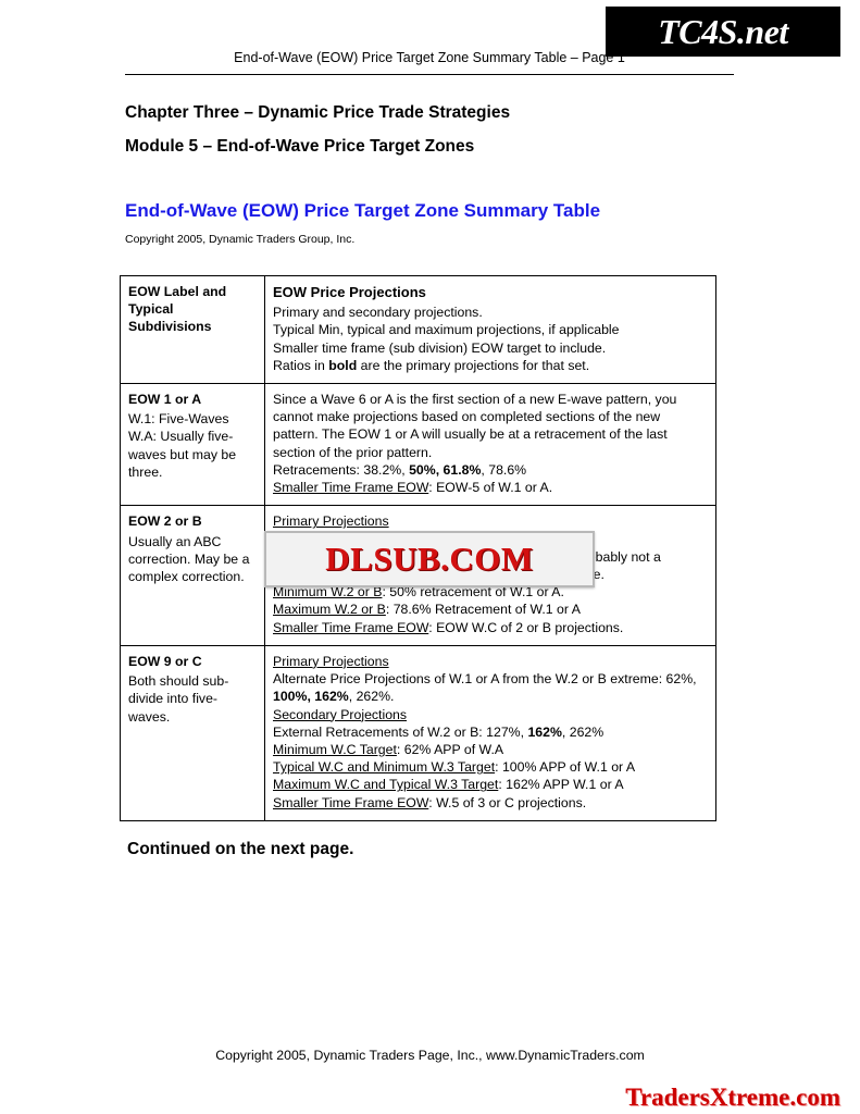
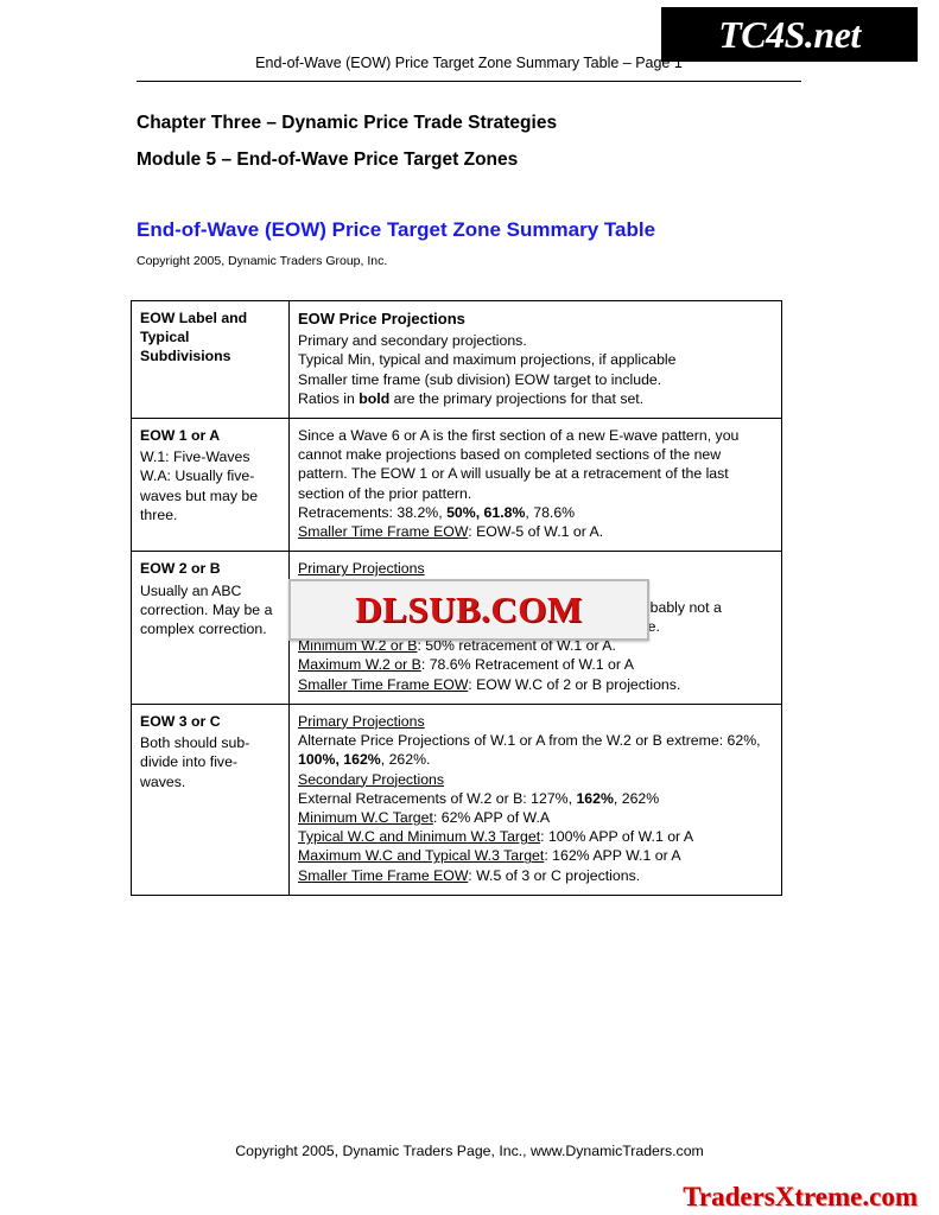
  TC4S.net
  End-of-Wave (EOW) Price Target Zone Summary Table – Page 1
  Chapter Three – Dynamic Price Trade Strategies
  Module 5 – End-of-Wave Price Target Zones
  End-of-Wave (EOW) Price Target Zone Summary Table
  Copyright 2005, Dynamic Traders Group, Inc.
  EOW Label and Typical Subdivisions	EOW Price Projections Primary and secondary projections. Typical Min, typical and maximum projections, if applicable Smaller time frame (sub division) EOW target to include. Ratios in bold are the primary projections for that set.
  EOW 1 or A W.1: Five-Waves W.A: Usually five-waves but may be three.	Since a Wave 6 or A is the first section of a new E-wave pattern, you cannot make projections based on completed sections of the new pattern. The EOW 1 or A will usually be at a retracement of the last section of the prior pattern. Retracements: 38.2%, 50%, 61.8%, 78.6% Smaller Time Frame EOW: EOW-5 of W.1 or A.
- EOW 9 or C Both should sub-divide into five-waves.	Primary Projections Alternate Price Projections of W.1 or A from the W.2 or B extreme: 62%, 100%, 162%, 262%. Secondary Projections External Retracements of W.2 or B: 127%, 162%, 262% Minimum W.C Target: 62% APP of W.A Typical W.C and Minimum W.3 Target: 100% APP of W.1 or A Maximum W.C and Typical W.3 Target: 162% APP W.1 or A Smaller Time Frame EOW: W.5 of 3 or C projections.
+ EOW 3 or C Both should sub-divide into five-waves.	Primary Projections Alternate Price Projections of W.1 or A from the W.2 or B extreme: 62%, 100%, 162%, 262%. Secondary Projections External Retracements of W.2 or B: 127%, 162%, 262% Minimum W.C Target: 62% APP of W.A Typical W.C and Minimum W.3 Target: 100% APP of W.1 or A Maximum W.C and Typical W.3 Target: 162% APP W.1 or A Smaller Time Frame EOW: W.5 of 3 or C projections.
  DLSUB.COM
- Continued on the next page.
  Copyright 2005, Dynamic Traders Page, Inc., www.DynamicTraders.com
  TradersXtreme.com
